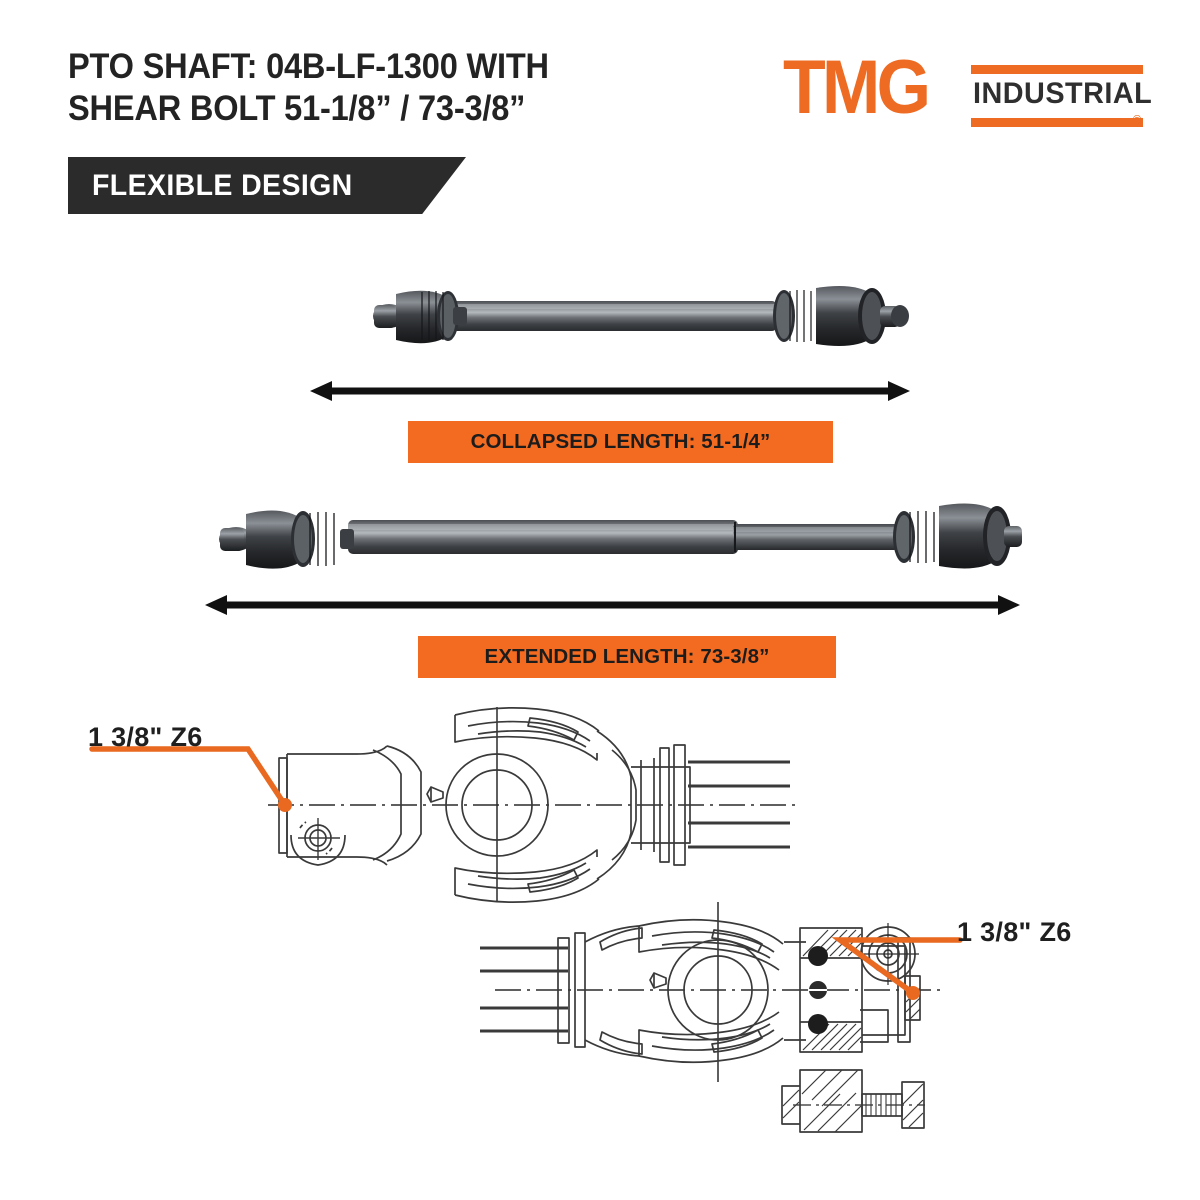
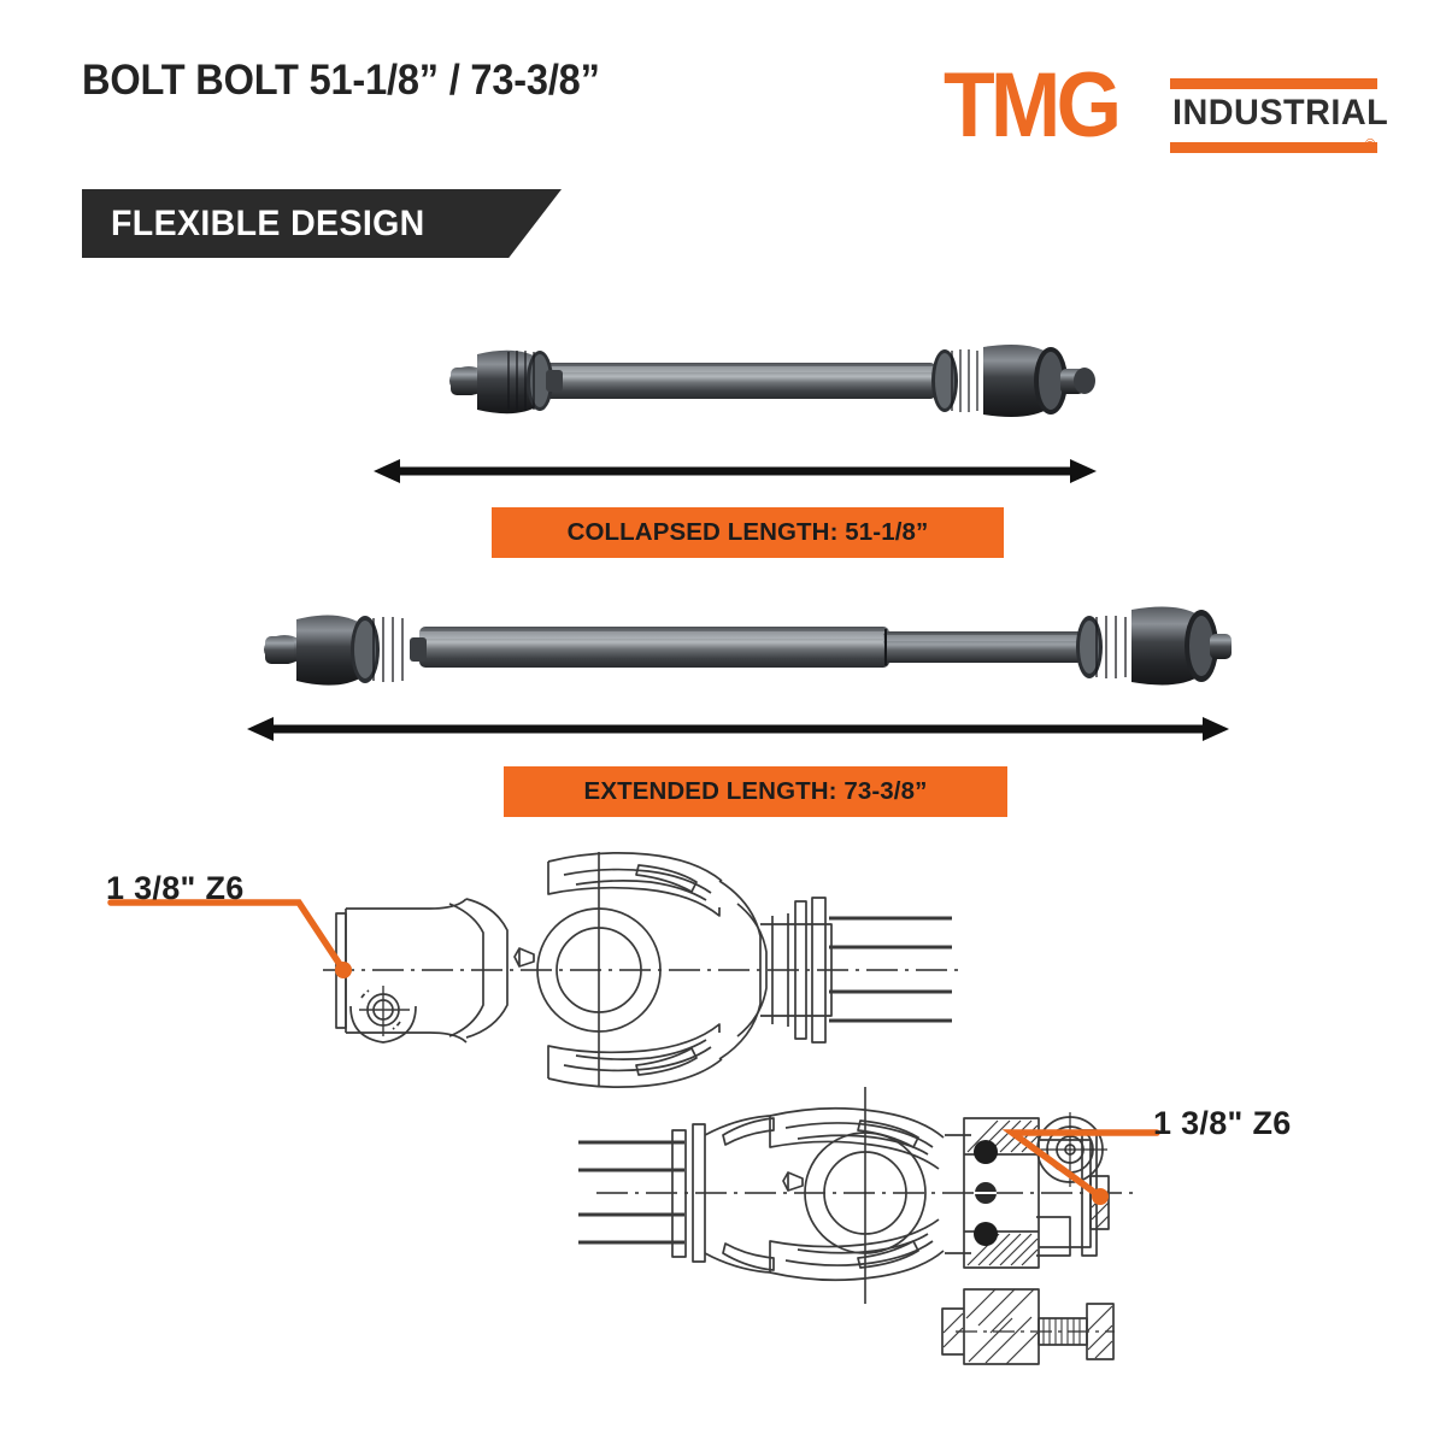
- PTO SHAFT: 04B-LF-1300 WITH
- SHEAR BOLT 51-1/8” / 73-3/8”
+ BOLT BOLT 51-1/8” / 73-3/8”
  FLEXIBLE DESIGN
  TMG
  INDUSTRIAL
  ®
- COLLAPSED LENGTH: 51-1/4”
+ COLLAPSED LENGTH: 51-1/8”
  EXTENDED LENGTH: 73-3/8”
  1 3/8" Z6
  1 3/8" Z6
